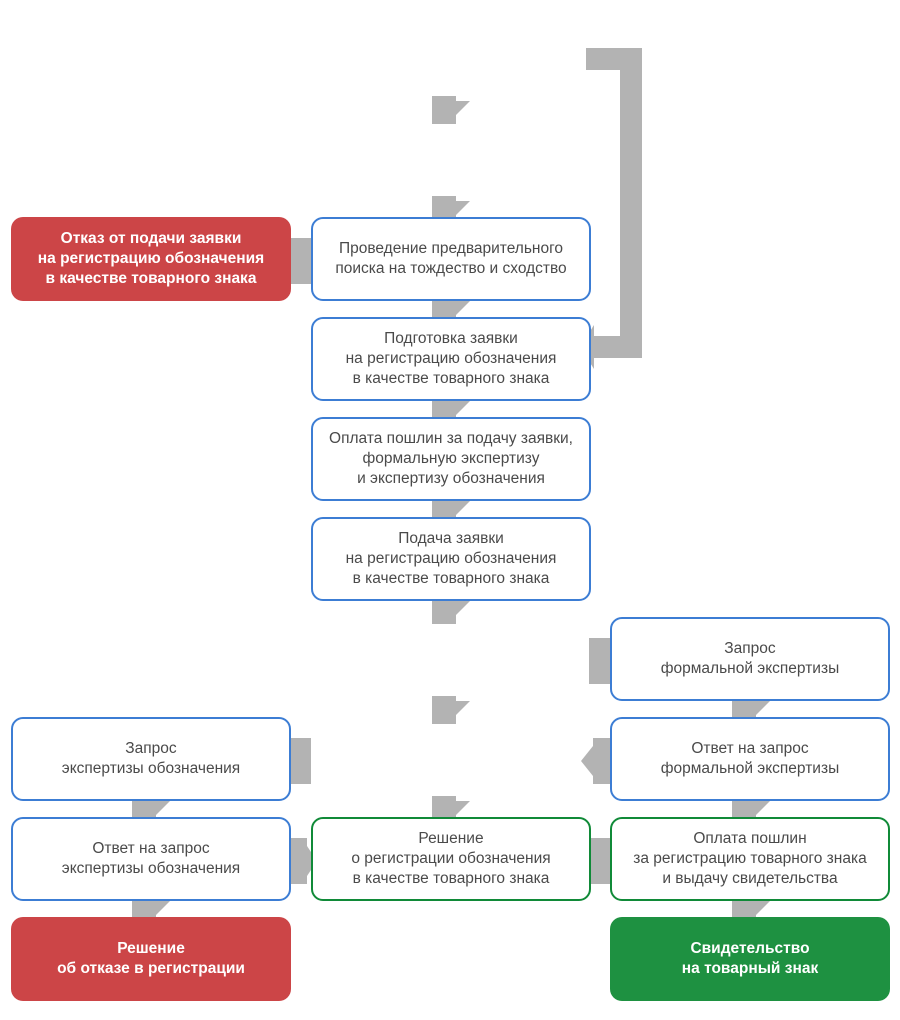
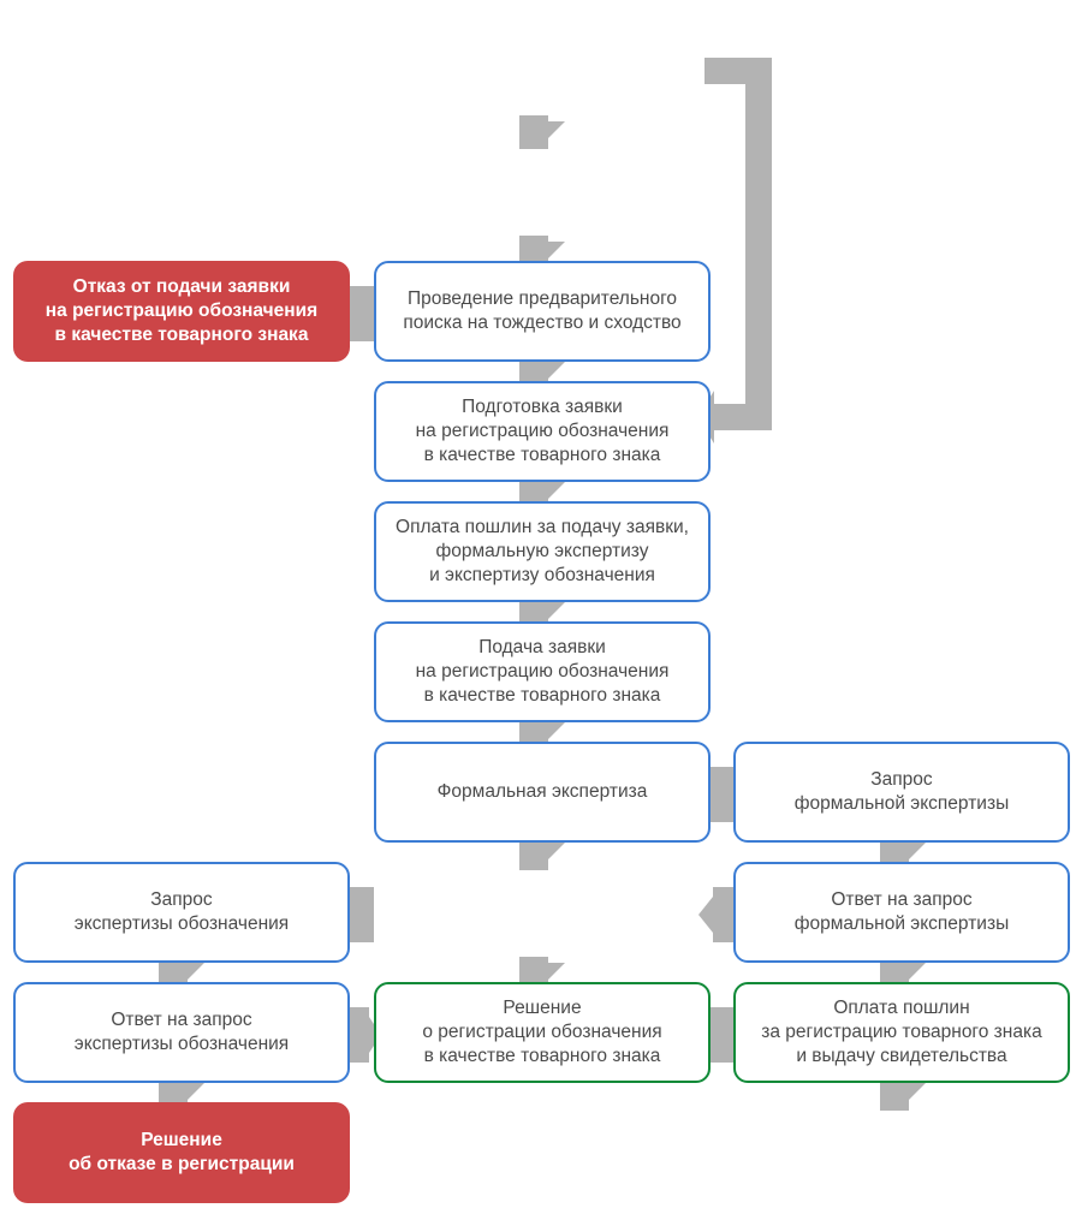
  Проведение предварительного
  поиска на тождество и сходство
  Подготовка заявки
  на регистрацию обозначения
  в качестве товарного знака
  Оплата пошлин за подачу заявки,
  формальную экспертизу
  и экспертизу обозначения
  Подача заявки
  на регистрацию обозначения
  в качестве товарного знака
+ Формальная экспертиза
  Решение
  о регистрации обозначения
  в качестве товарного знака
  Отказ от подачи заявки
  на регистрацию обозначения
  в качестве товарного знака
  Запрос
  экспертизы обозначения
  Ответ на запрос
  экспертизы обозначения
  Решение
  об отказе в регистрации
  Запрос
  формальной экспертизы
  Ответ на запрос
  формальной экспертизы
  Оплата пошлин
  за регистрацию товарного знака
  и выдачу свидетельства
- Свидетельство
- на товарный знак
